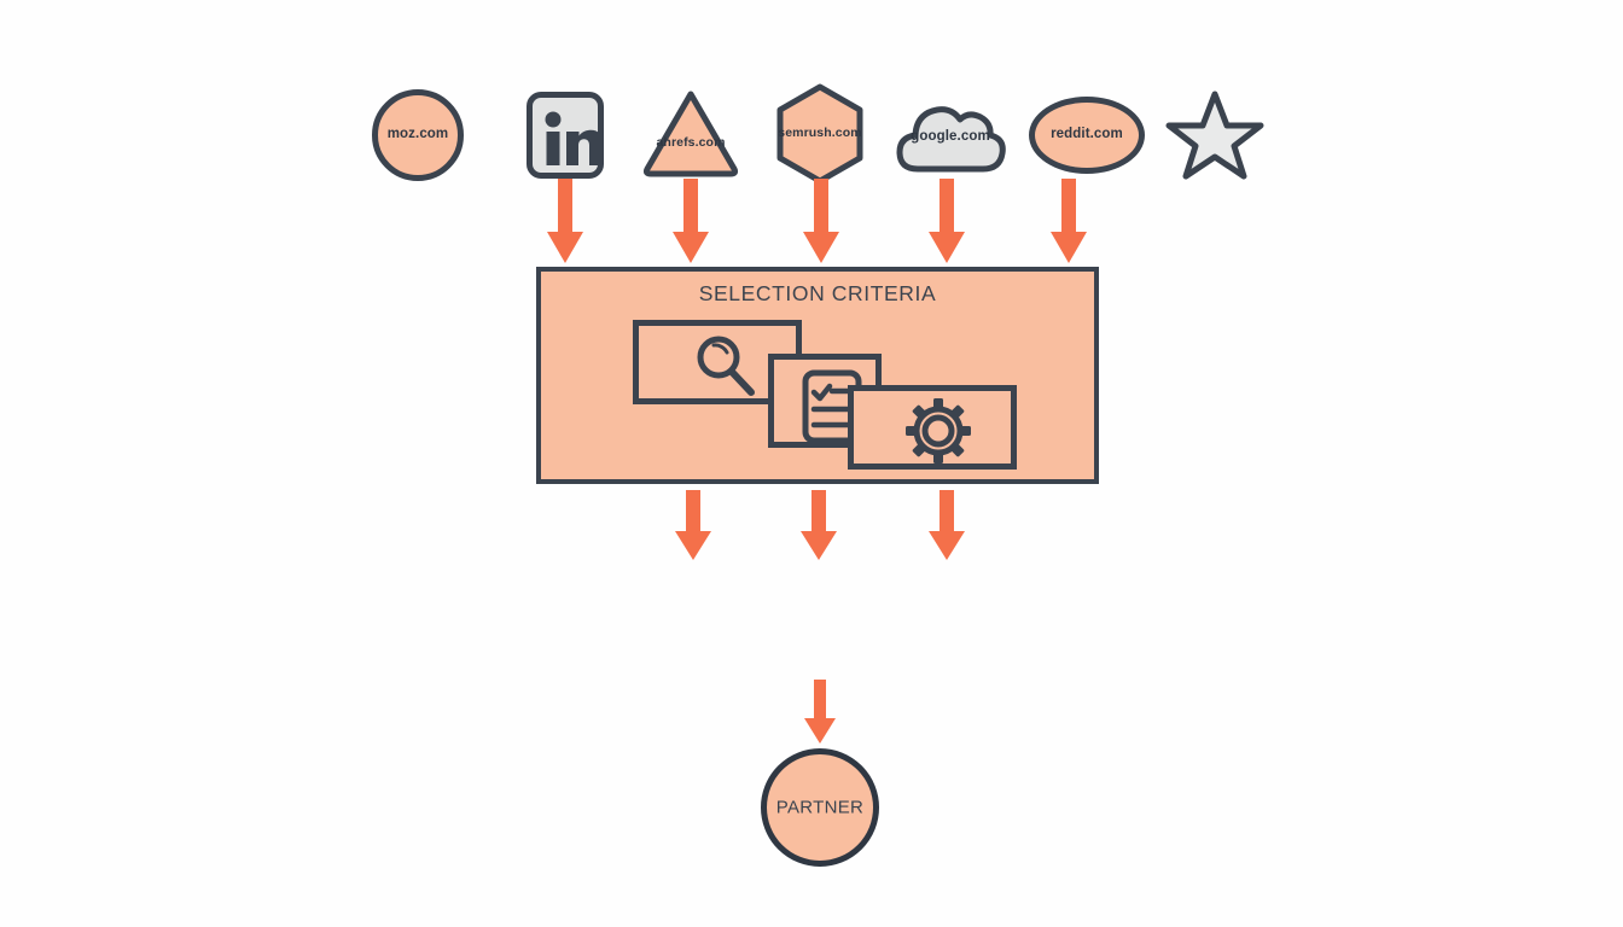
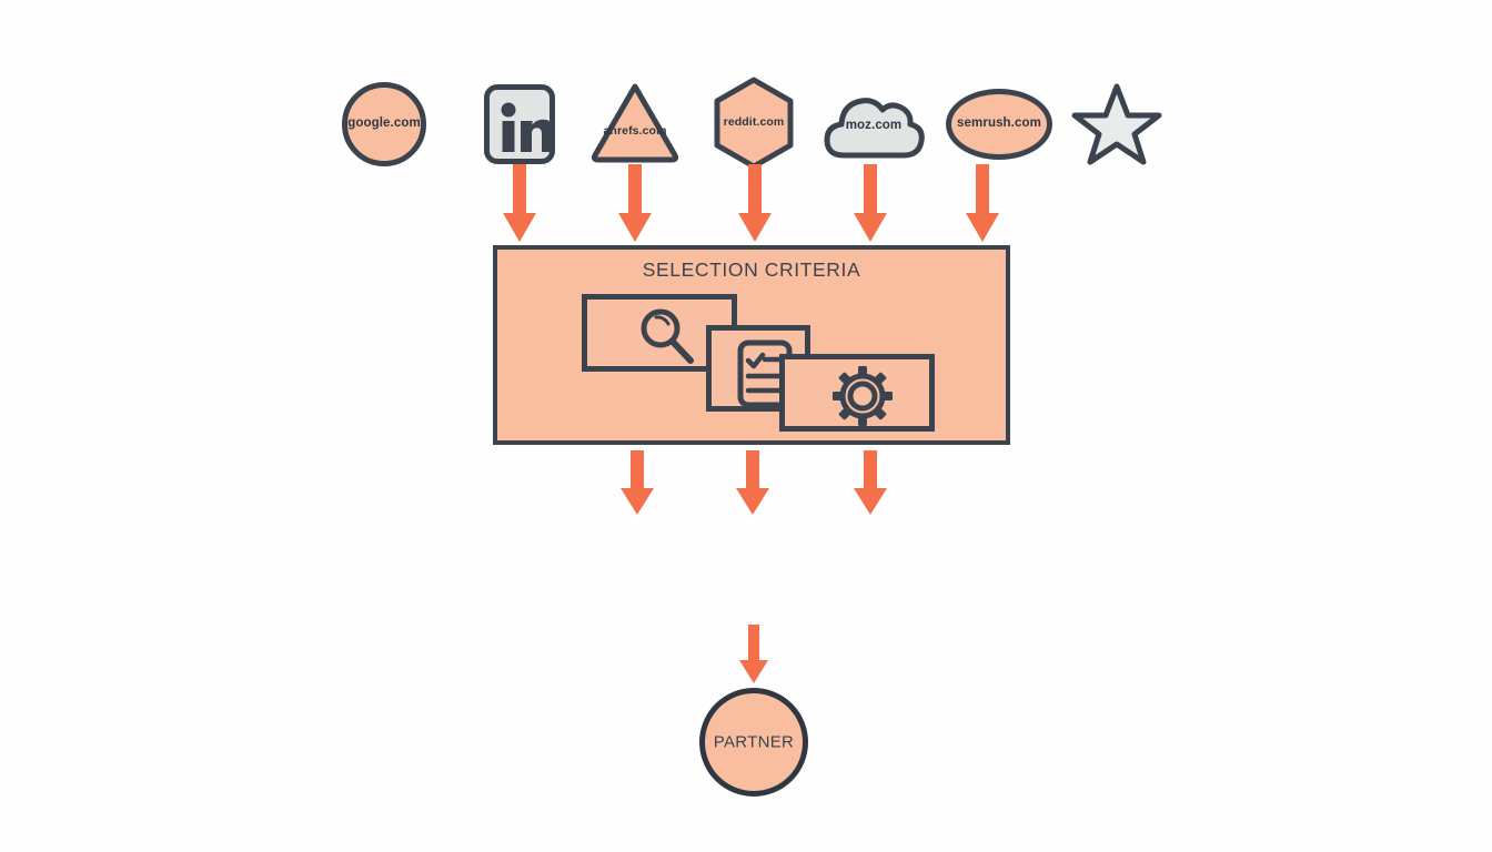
- moz.com
+ google.com
  ahrefs.com
- semrush.com
+ reddit.com
- google.com
+ moz.com
- reddit.com
+ semrush.com
  SELECTION CRITERIA
  PARTNER
